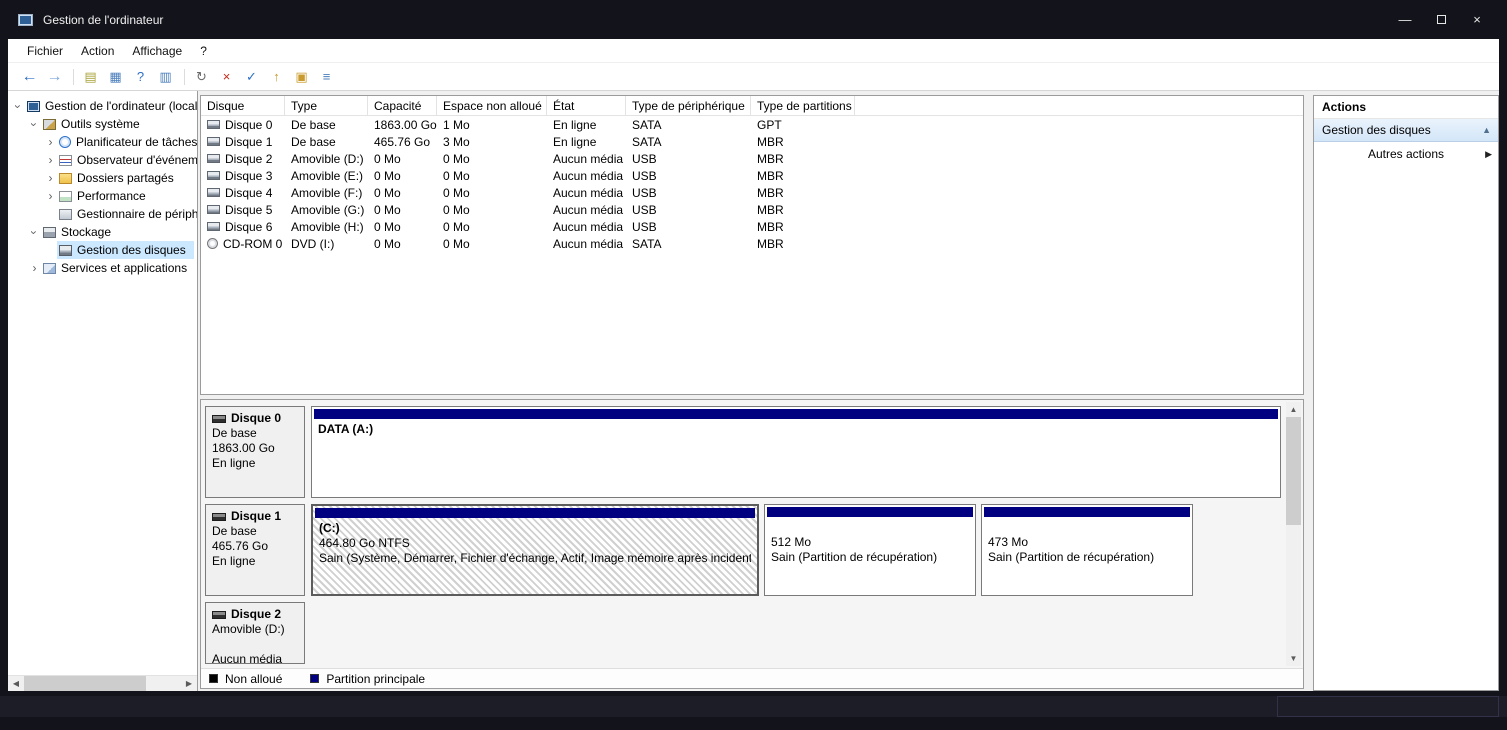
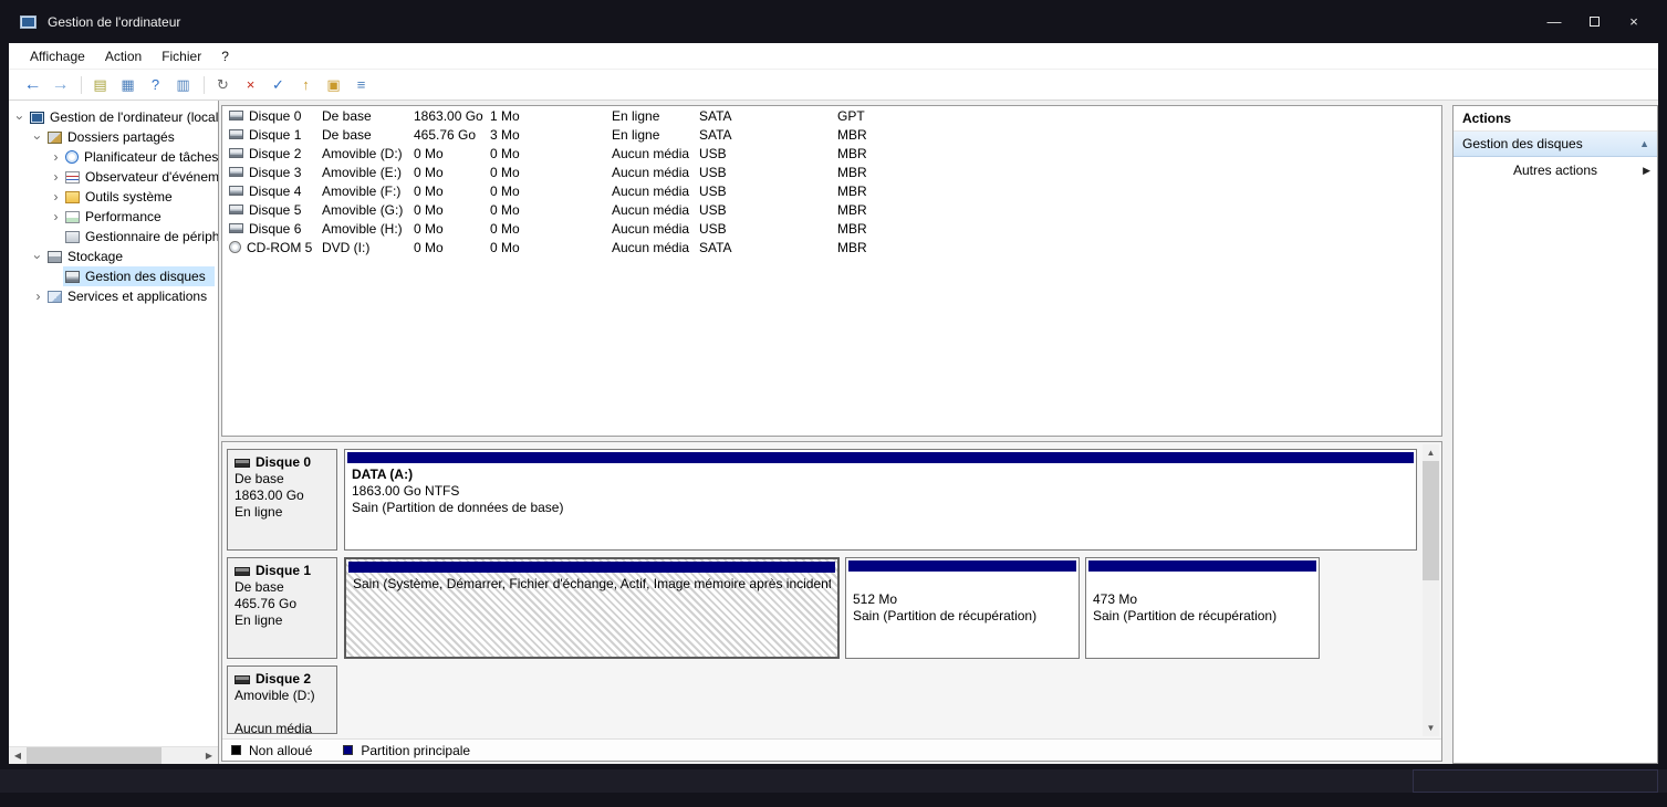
  Gestion de l'ordinateur
  —
  ×
- Fichier
+ Affichage
  Action
- Affichage
+ Fichier
  ?
  ←
  →
  ▤
  ▦
  ?
  ▥
  ↻
  ×
  ✓
  ↑
  ▣
  ≡
  Gestion de l'ordinateur (local
- Outils système
+ Dossiers partagés
  ›
  Planificateur de tâches
  ›
  Observateur d'événem
  ›
- Dossiers partagés
+ Outils système
  ›
  Performance
  Gestionnaire de périph
  Stockage
  Gestion des disques
  ›
  Services et applications
  ◀
  ▶
- Disque
- Type
- Capacité
- Espace non alloué
- État
- Type de périphérique
- Type de partitions
  Disque 0
  De base
  1863.00 Go
  1 Mo
  En ligne
  SATA
  GPT
  Disque 1
  De base
  465.76 Go
  3 Mo
  En ligne
  SATA
  MBR
  Disque 2
  Amovible (D:)
  0 Mo
  0 Mo
  Aucun média
  USB
  MBR
  Disque 3
  Amovible (E:)
  0 Mo
  0 Mo
  Aucun média
  USB
  MBR
  Disque 4
  Amovible (F:)
  0 Mo
  0 Mo
  Aucun média
  USB
  MBR
  Disque 5
  Amovible (G:)
  0 Mo
  0 Mo
  Aucun média
  USB
  MBR
  Disque 6
  Amovible (H:)
  0 Mo
  0 Mo
  Aucun média
  USB
  MBR
- CD-ROM 0
+ CD-ROM 5
  DVD (I:)
  0 Mo
  0 Mo
  Aucun média
  SATA
  MBR
  Disque 0
  De base
  1863.00 Go
  En ligne
  DATA (A:)
+ 1863.00 Go NTFS
+ Sain (Partition de données de base)
  Disque 1
  De base
  465.76 Go
  En ligne
- (C:)
- 464.80 Go NTFS
  Sain (Système, Démarrer, Fichier d'échange, Actif, Image mémoire après incident
  512 Mo
  Sain (Partition de récupération)
  473 Mo
  Sain (Partition de récupération)
  Disque 2
  Amovible (D:)
  Aucun média
  ▲
  ▼
  Non alloué
  Partition principale
  Actions
  Gestion des disques
  ▲
  Autres actions
  ▶
